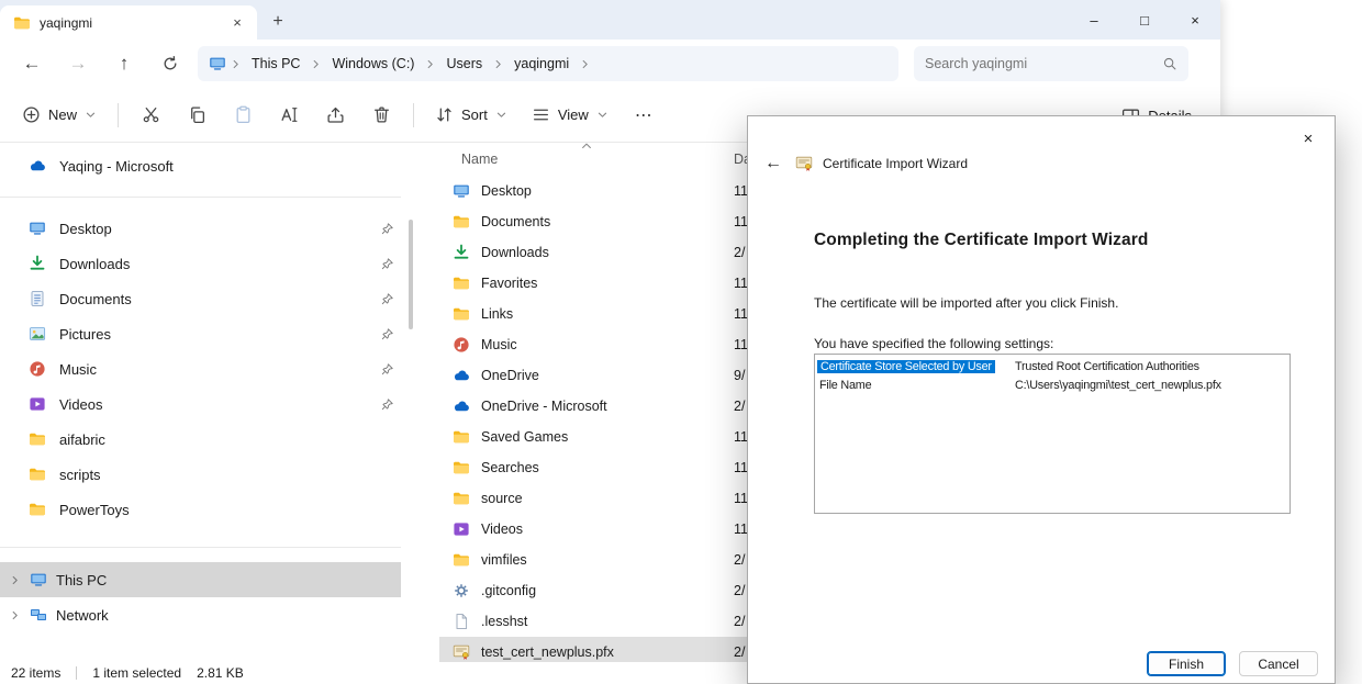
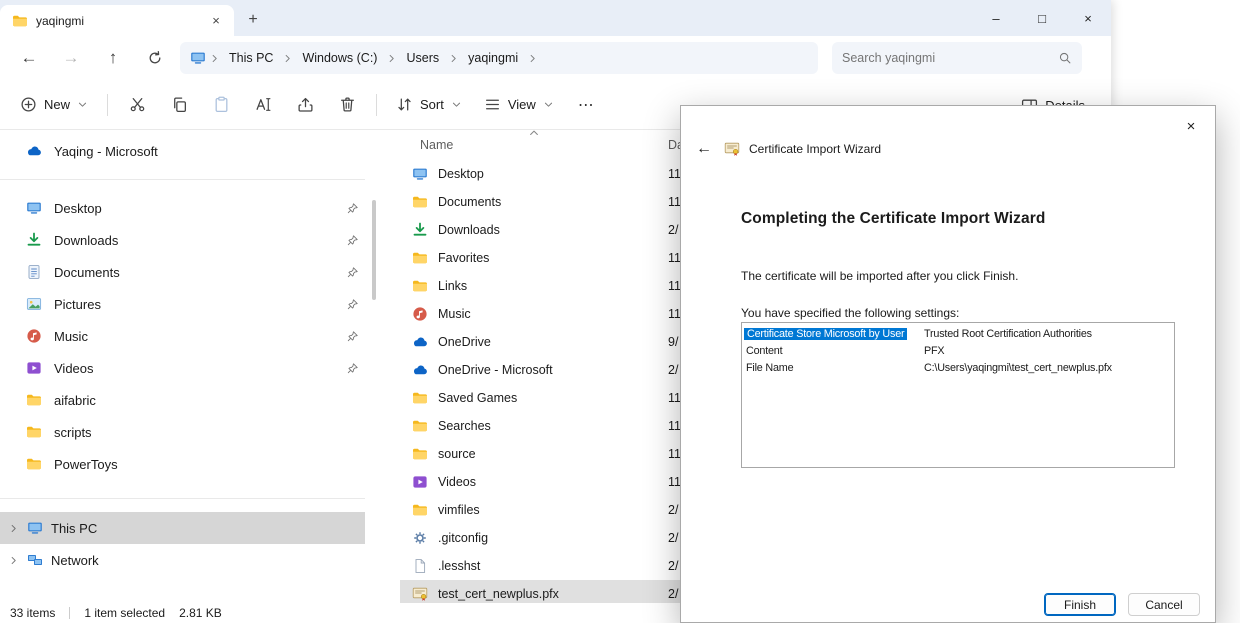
  yaqingmi
  ×
  +
  –
  □
  ×
  ←
  →
  ↑
  This PC
  Windows (C:)
  Users
  yaqingmi
  Search yaqingmi
  New
  Sort
  View
  ⋯
  Yaqing - Microsoft
  Desktop
  Downloads
  Documents
  Pictures
  Music
  Videos
  aifabric
  scripts
  PowerToys
  This PC
  Network
  Name
  Desktop
  11
  Documents
  11
  Downloads
  2/
  Favorites
  11
  Links
  11
  Music
  11
  OneDrive
  9/
  OneDrive - Microsoft
  2/
  Saved Games
  11
  Searches
  11
  source
  11
  Videos
  11
  vimfiles
  2/
  .gitconfig
  2/
  .lesshst
  2/
  test_cert_newplus.pfx
  2/
- 22 items
+ 33 items
  1 item selected
  2.81 KB
  ×
  ←
  Certificate Import Wizard
  Completing the Certificate Import Wizard
  The certificate will be imported after you click Finish.
  You have specified the following settings:
- Certificate Store Selected by User
+ Certificate Store Microsoft by User
  Trusted Root Certification Authorities
+ Content
+ PFX
  File Name
  C:\Users\yaqingmi\test_cert_newplus.pfx
  Finish
  Cancel
